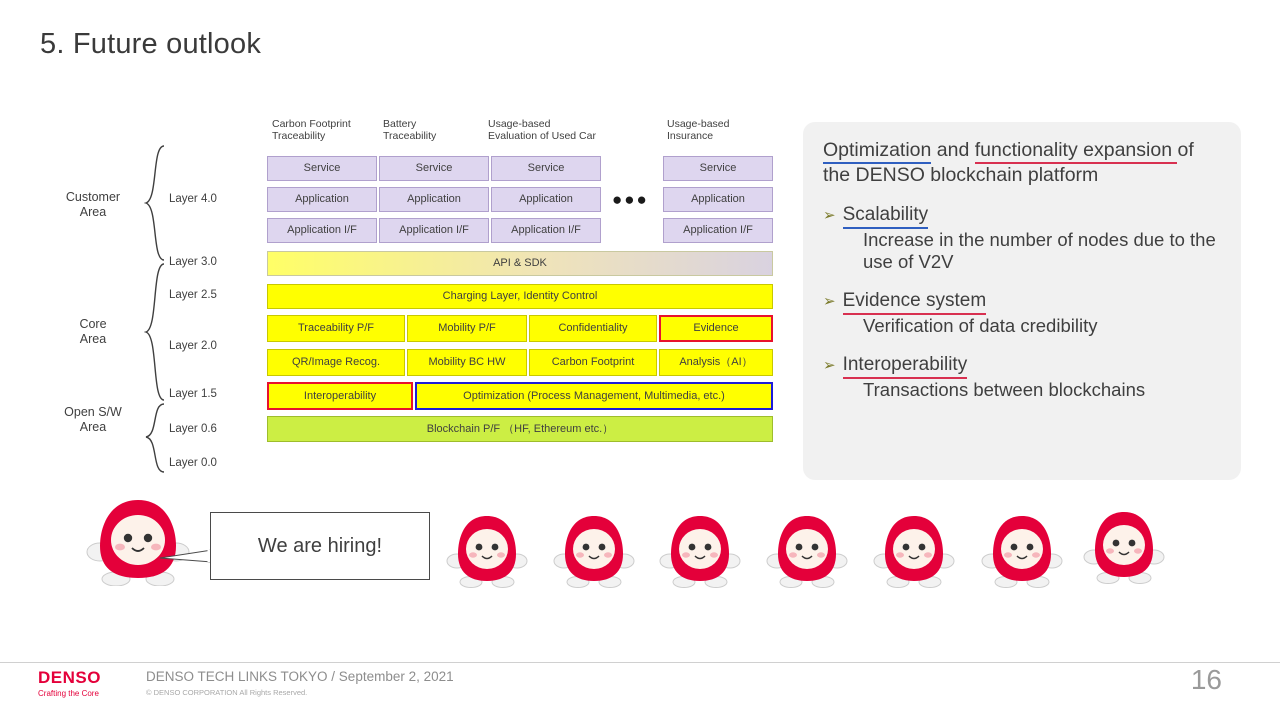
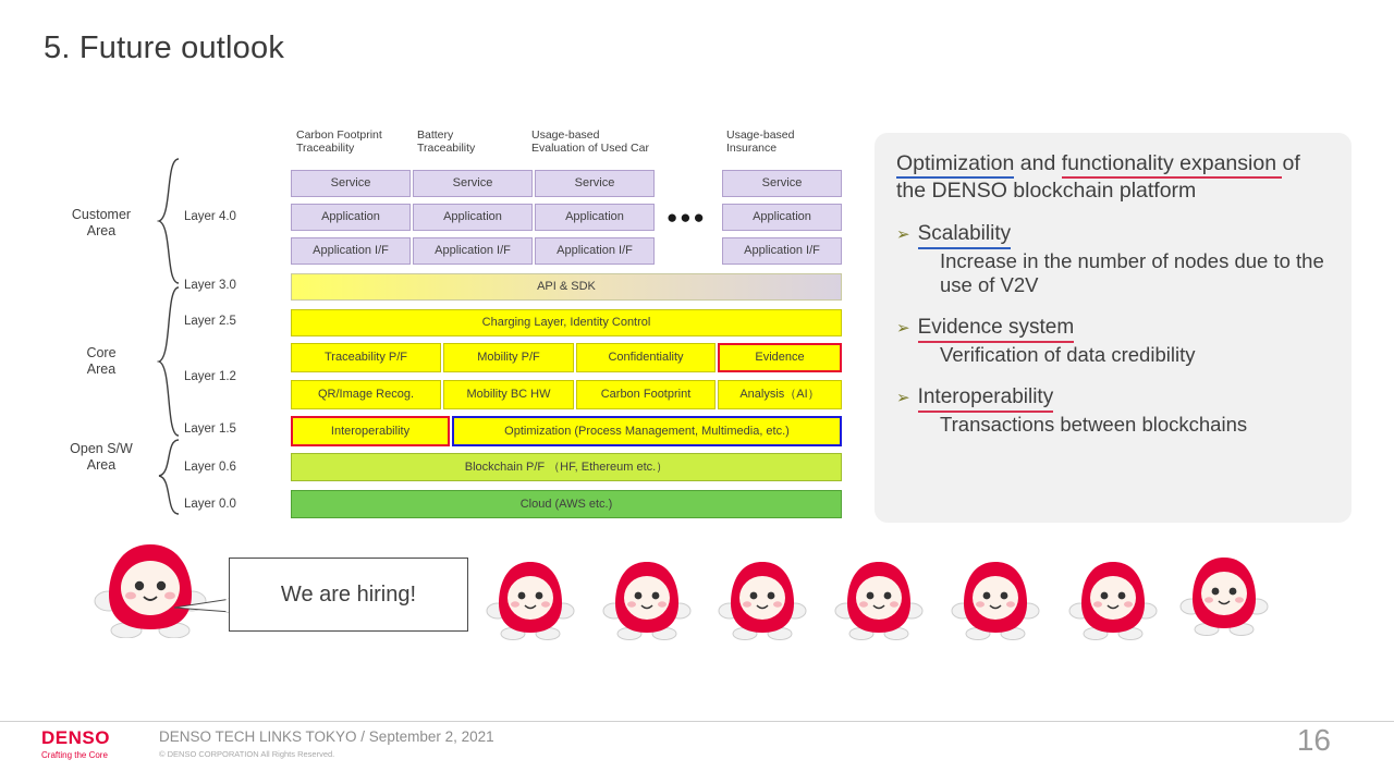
  5. Future outlook
  Carbon Footprint
  Traceability
  Battery
  Traceability
  Usage-based
  Evaluation of Used Car
  Usage-based
  Insurance
  Customer
  Area
  Core
  Area
  Open S/W
  Area
  Layer 4.0
  Layer 3.0
  Layer 2.5
- Layer 2.0
+ Layer 1.2
  Layer 1.5
  Layer 0.6
  Layer 0.0
  Service
  Application
  Application I/F
  Service
  Application
  Application I/F
  Service
  Application
  Application I/F
  ●●●
  Service
  Application
  Application I/F
  API & SDK
  Charging Layer, Identity Control
  Traceability P/F
  Mobility P/F
  Confidentiality
  Evidence
  QR/Image Recog.
  Mobility BC HW
  Carbon Footprint
  Analysis（AI）
  Interoperability
  Optimization (Process Management, Multimedia, etc.)
  Blockchain P/F （HF, Ethereum etc.）
+ Cloud (AWS etc.)
  Optimization and functionality expansion of the DENSO blockchain platform
  ➢
  Scalability
  Increase in the number of nodes due to the use of V2V
  ➢
  Evidence system
  Verification of data credibility
  ➢
  Interoperability
  Transactions between blockchains
  We are hiring!
  DENSO
  Crafting the Core
  DENSO TECH LINKS TOKYO / September 2, 2021
  © DENSO CORPORATION All Rights Reserved.
  16
